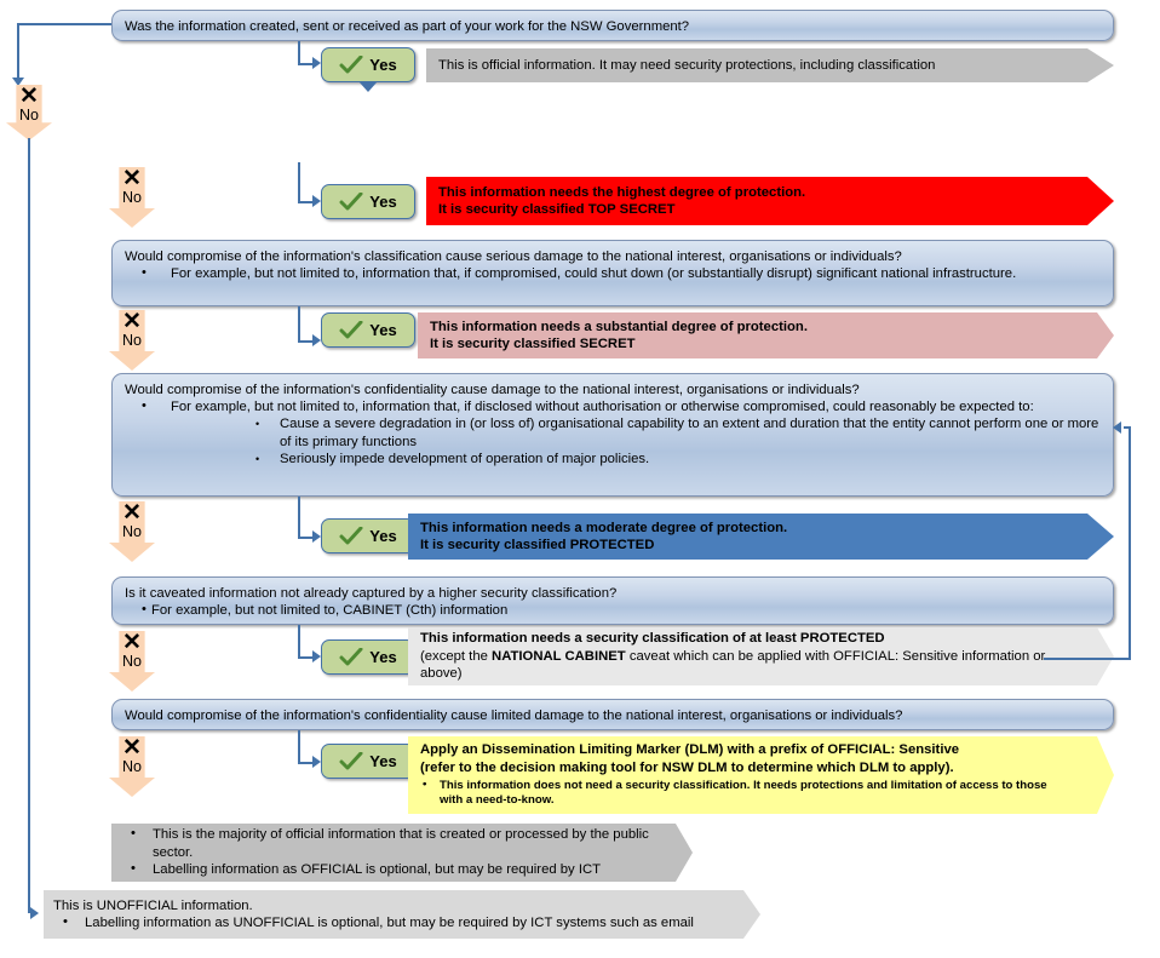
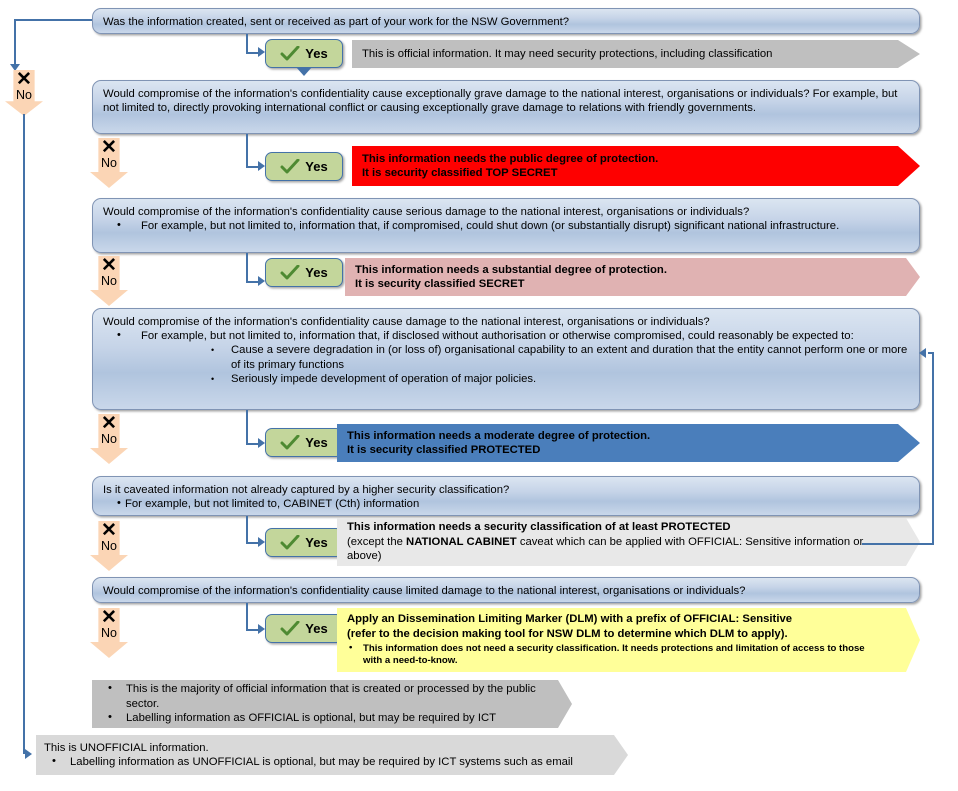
  ✕
  No
  Was the information created, sent or received as part of your work for the NSW Government?
  Yes
  This is official information. It may need security protections, including classification
+ Would compromise of the information's confidentiality cause exceptionally grave damage to the national interest, organisations or individuals? For example, but not limited to, directly provoking international conflict or causing exceptionally grave damage to relations with friendly governments.
  ✕
  No
  Yes
- This information needs the highest degree of protection.
+ This information needs the public degree of protection.
  It is security classified TOP SECRET
- Would compromise of the information's classification cause serious damage to the national interest, organisations or individuals?
+ Would compromise of the information's confidentiality cause serious damage to the national interest, organisations or individuals?
  For example, but not limited to, information that, if compromised, could shut down (or substantially disrupt) significant national infrastructure.
  ✕
  No
  Yes
  This information needs a substantial degree of protection.
  It is security classified SECRET
  Would compromise of the information's confidentiality cause damage to the national interest, organisations or individuals?
  For example, but not limited to, information that, if disclosed without authorisation or otherwise compromised, could reasonably be expected to:
  Cause a severe degradation in (or loss of) organisational capability to an extent and duration that the entity cannot perform one or more of its primary functions
  Seriously impede development of operation of major policies.
  ✕
  No
  Yes
  This information needs a moderate degree of protection.
  It is security classified PROTECTED
  Is it caveated information not already captured by a higher security classification?
  For example, but not limited to, CABINET (Cth) information
  ✕
  No
  Yes
  This information needs a security classification of at least PROTECTED
  (except the NATIONAL CABINET caveat which can be applied with OFFICIAL: Sensitive information or above)
  Would compromise of the information's confidentiality cause limited damage to the national interest, organisations or individuals?
  ✕
  No
  Yes
  Apply an Dissemination Limiting Marker (DLM) with a prefix of OFFICIAL: Sensitive
  (refer to the decision making tool for NSW DLM to determine which DLM to apply).
  This information does not need a security classification. It needs protections and limitation of access to those with a need-to-know.
  •
  This is the majority of official information that is created or processed by the public sector.
  •
  Labelling information as OFFICIAL is optional, but may be required by ICT
  This is UNOFFICIAL information.
  •
  Labelling information as UNOFFICIAL is optional, but may be required by ICT systems such as email
